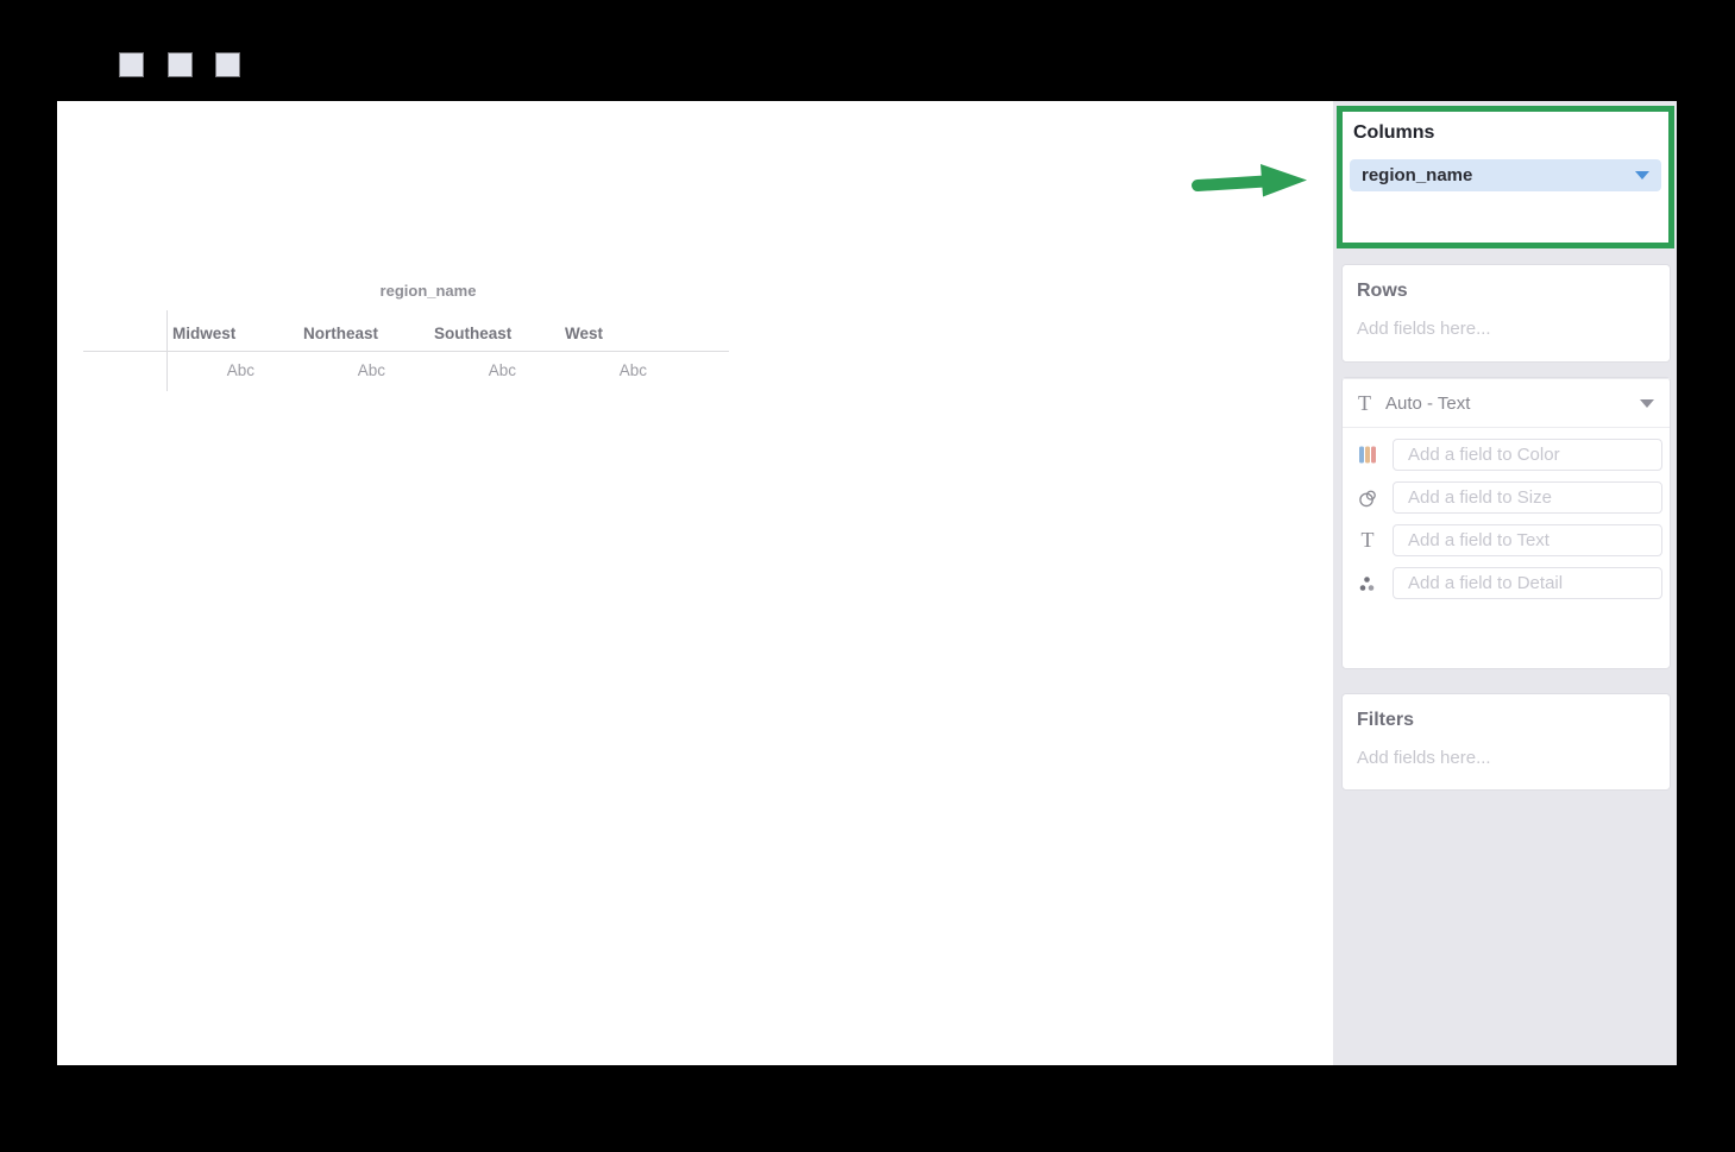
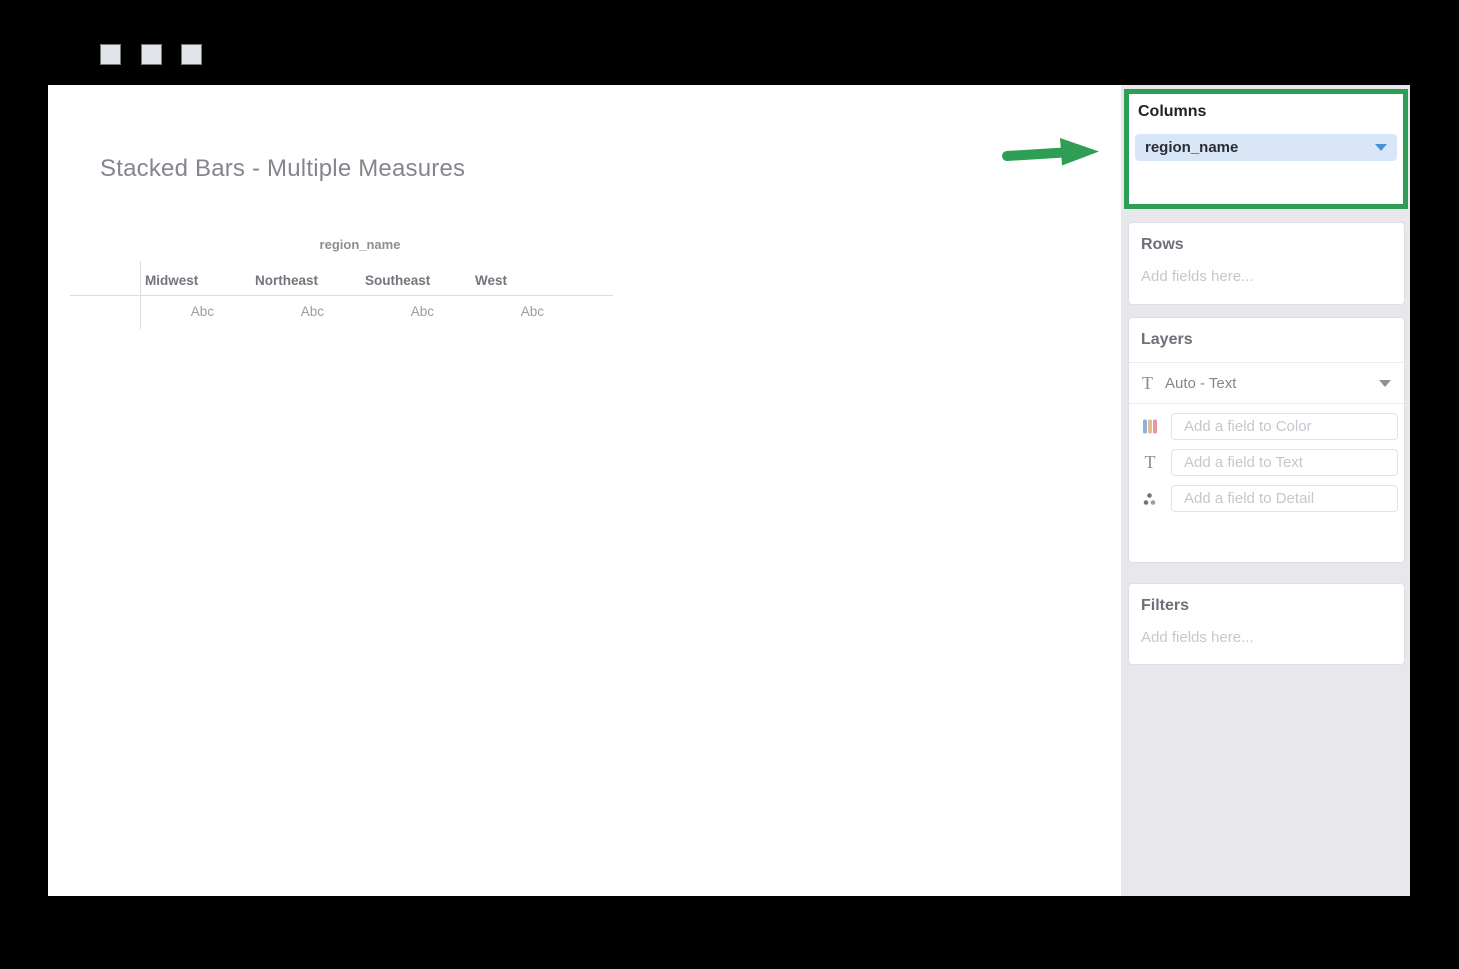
+ Stacked Bars - Multiple Measures
  region_name
  Midwest
  Northeast
  Southeast
  West
  Abc
  Abc
  Abc
  Abc
  Columns
  region_name
  Rows
  Add fields here...
+ Layers
  T
  Auto - Text
  Add a field to Color
- Add a field to Size
  T
  Add a field to Text
  Add a field to Detail
  Filters
  Add fields here...
